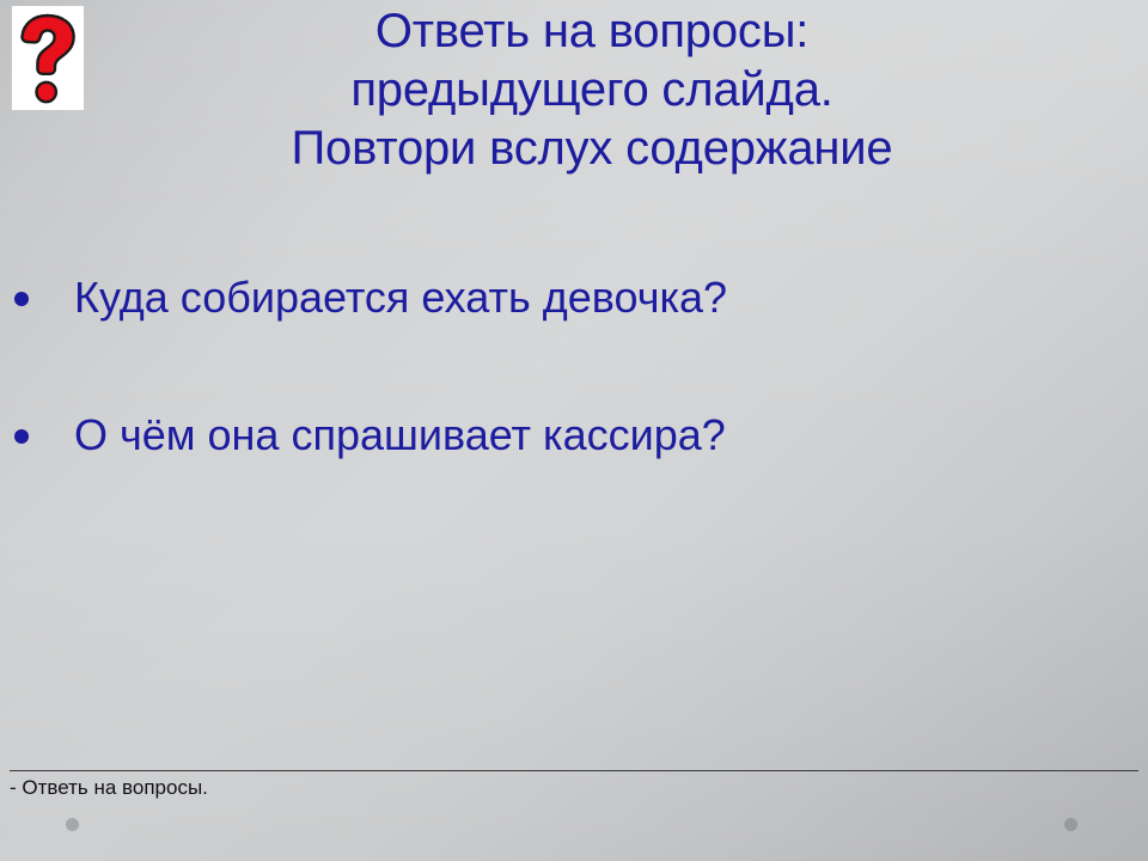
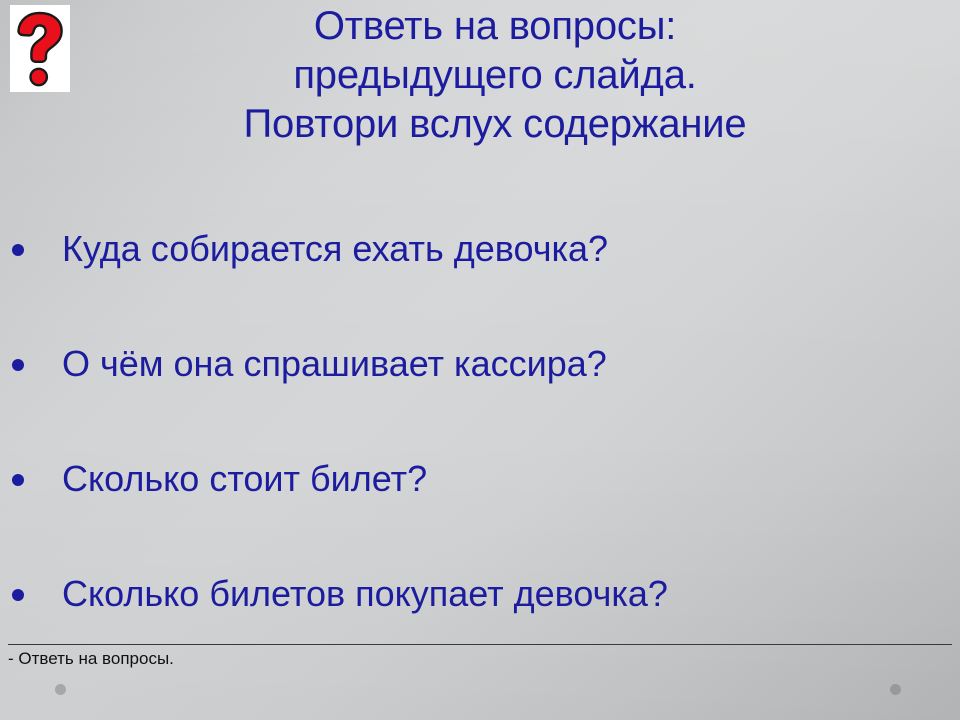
  Ответь на вопросы:
  предыдущего слайда.
  Повтори вслух содержание
  Куда собирается ехать девочка?
  О чём она спрашивает кассира?
+ Сколько стоит билет?
+ Сколько билетов покупает девочка?
  - Ответь на вопросы.
